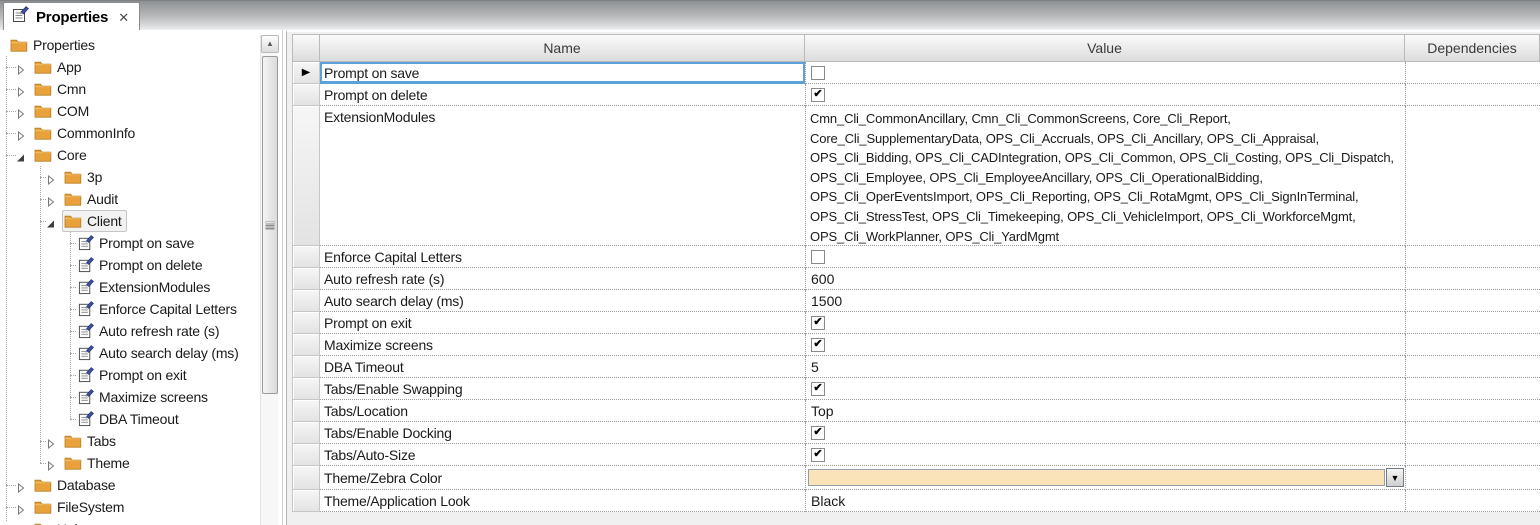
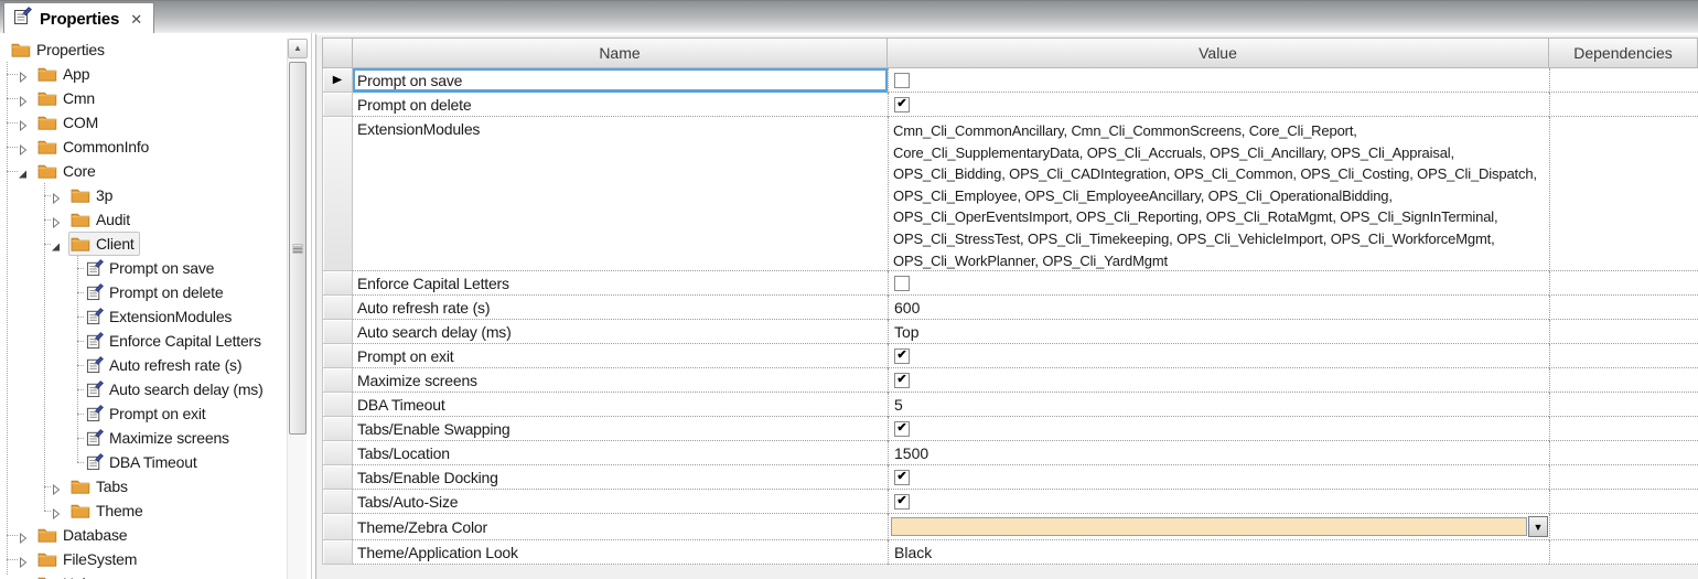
  Properties
  ✕
  Properties
  App
  Cmn
  COM
  CommonInfo
  Core
  3p
  Audit
  Client
  Prompt on save
  Prompt on delete
  ExtensionModules
  Enforce Capital Letters
  Auto refresh rate (s)
  Auto search delay (ms)
  Prompt on exit
  Maximize screens
  DBA Timeout
  Tabs
  Theme
  Database
  FileSystem
  ▲
  Name
  Value
  Dependencies
  ▶
  Prompt on save
  Prompt on delete
  ✔
  ExtensionModules
  Cmn_Cli_CommonAncillary, Cmn_Cli_CommonScreens, Core_Cli_Report,
  Core_Cli_SupplementaryData, OPS_Cli_Accruals, OPS_Cli_Ancillary, OPS_Cli_Appraisal,
  OPS_Cli_Bidding, OPS_Cli_CADIntegration, OPS_Cli_Common, OPS_Cli_Costing, OPS_Cli_Dispatch,
  OPS_Cli_Employee, OPS_Cli_EmployeeAncillary, OPS_Cli_OperationalBidding,
  OPS_Cli_OperEventsImport, OPS_Cli_Reporting, OPS_Cli_RotaMgmt, OPS_Cli_SignInTerminal,
  OPS_Cli_StressTest, OPS_Cli_Timekeeping, OPS_Cli_VehicleImport, OPS_Cli_WorkforceMgmt,
  OPS_Cli_WorkPlanner, OPS_Cli_YardMgmt
  Enforce Capital Letters
  Auto refresh rate (s)
  600
  Auto search delay (ms)
- 1500
+ Top
  Prompt on exit
  ✔
  Maximize screens
  ✔
  DBA Timeout
  5
  Tabs/Enable Swapping
  ✔
  Tabs/Location
- Top
+ 1500
  Tabs/Enable Docking
  ✔
  Tabs/Auto-Size
  ✔
  Theme/Zebra Color
  ▼
  Theme/Application Look
  Black
